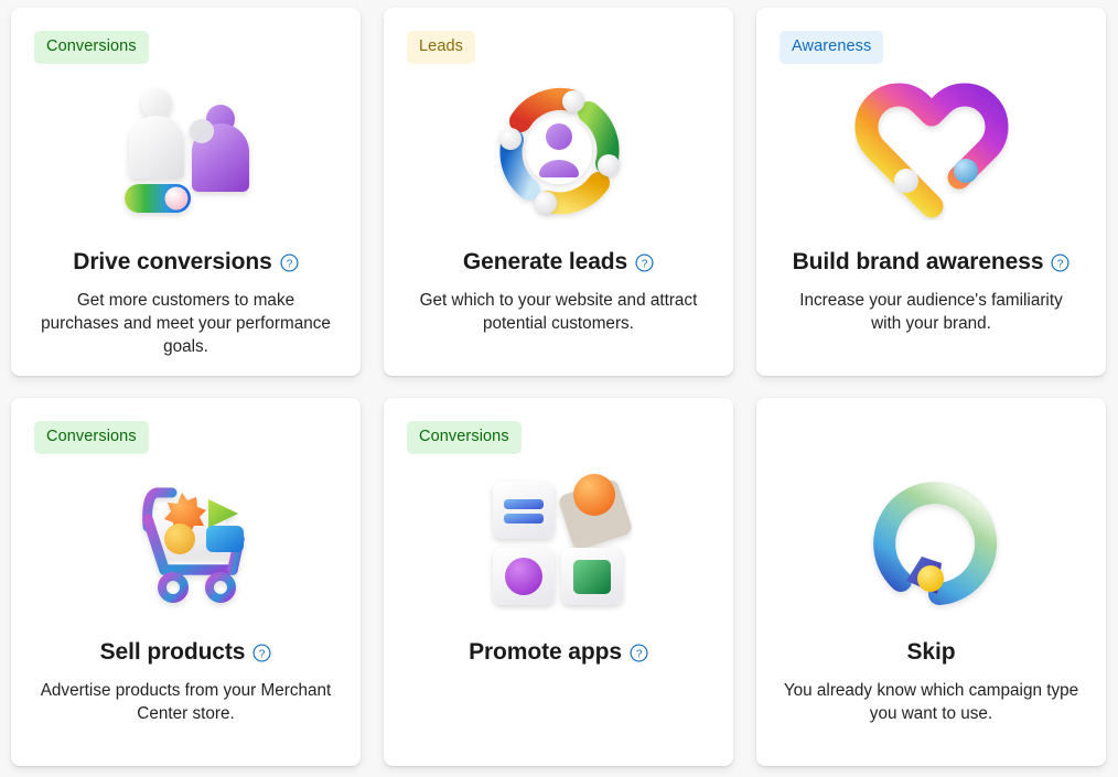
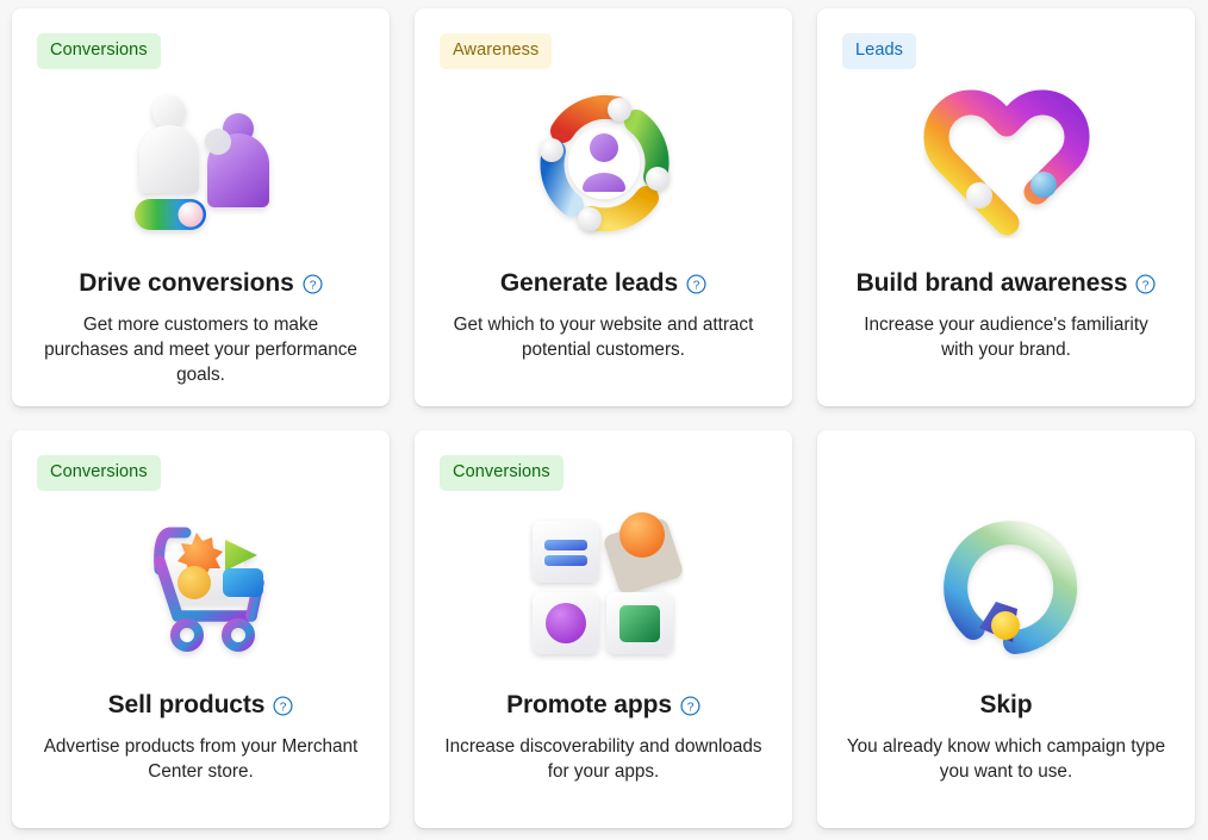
  Conversions
  Drive conversions
  ?
  Get more customers to make purchases and meet your performance goals.
- Leads
+ Awareness
  Generate leads
  ?
  Get which to your website and attract potential customers.
- Awareness
+ Leads
  Build brand awareness
  ?
  Increase your audience's familiarity with your brand.
  Conversions
  Sell products
  ?
  Advertise products from your Merchant Center store.
  Conversions
  Promote apps
  ?
+ Increase discoverability and downloads for your apps.
  Skip
  You already know which campaign type you want to use.
